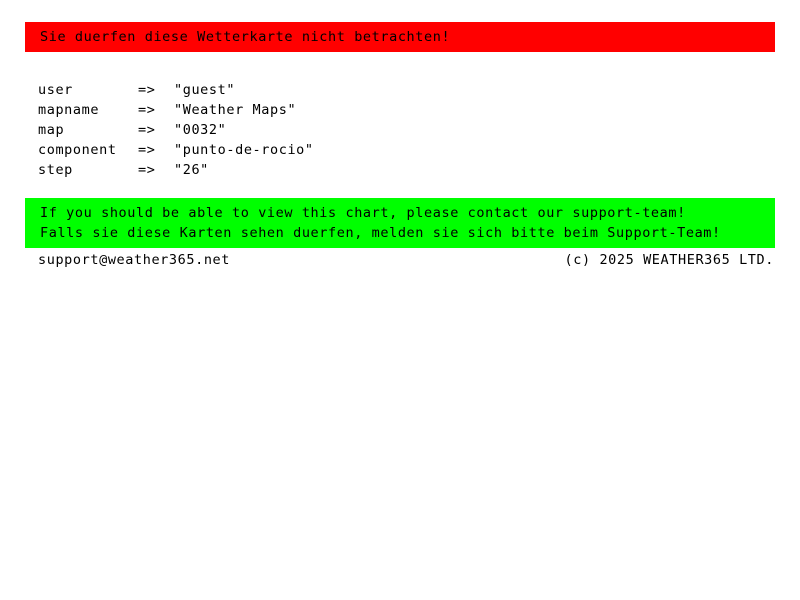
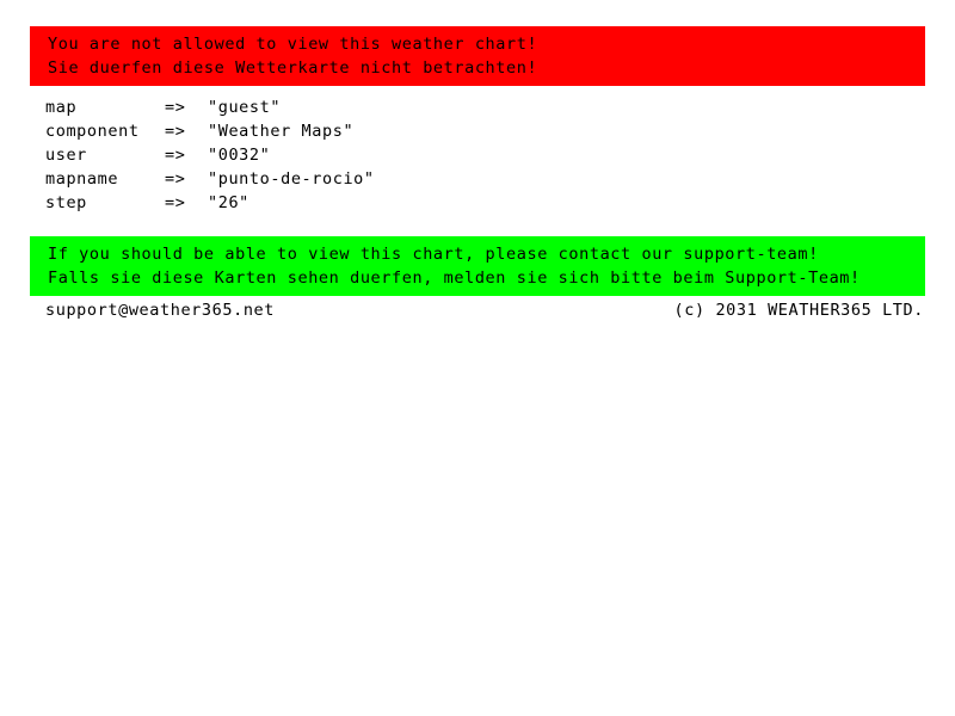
+ You are not allowed to view this weather chart!
  Sie duerfen diese Wetterkarte nicht betrachten!
- user
+ map
  =>
  "guest"
- mapname
+ component
  =>
  "Weather Maps"
- map
+ user
  =>
  "0032"
- component
+ mapname
  =>
  "punto-de-rocio"
  step
  =>
  "26"
  If you should be able to view this chart, please contact our support-team!
  Falls sie diese Karten sehen duerfen, melden sie sich bitte beim Support-Team!
  support@weather365.net
- (c) 2025 WEATHER365 LTD.
+ (c) 2031 WEATHER365 LTD.
